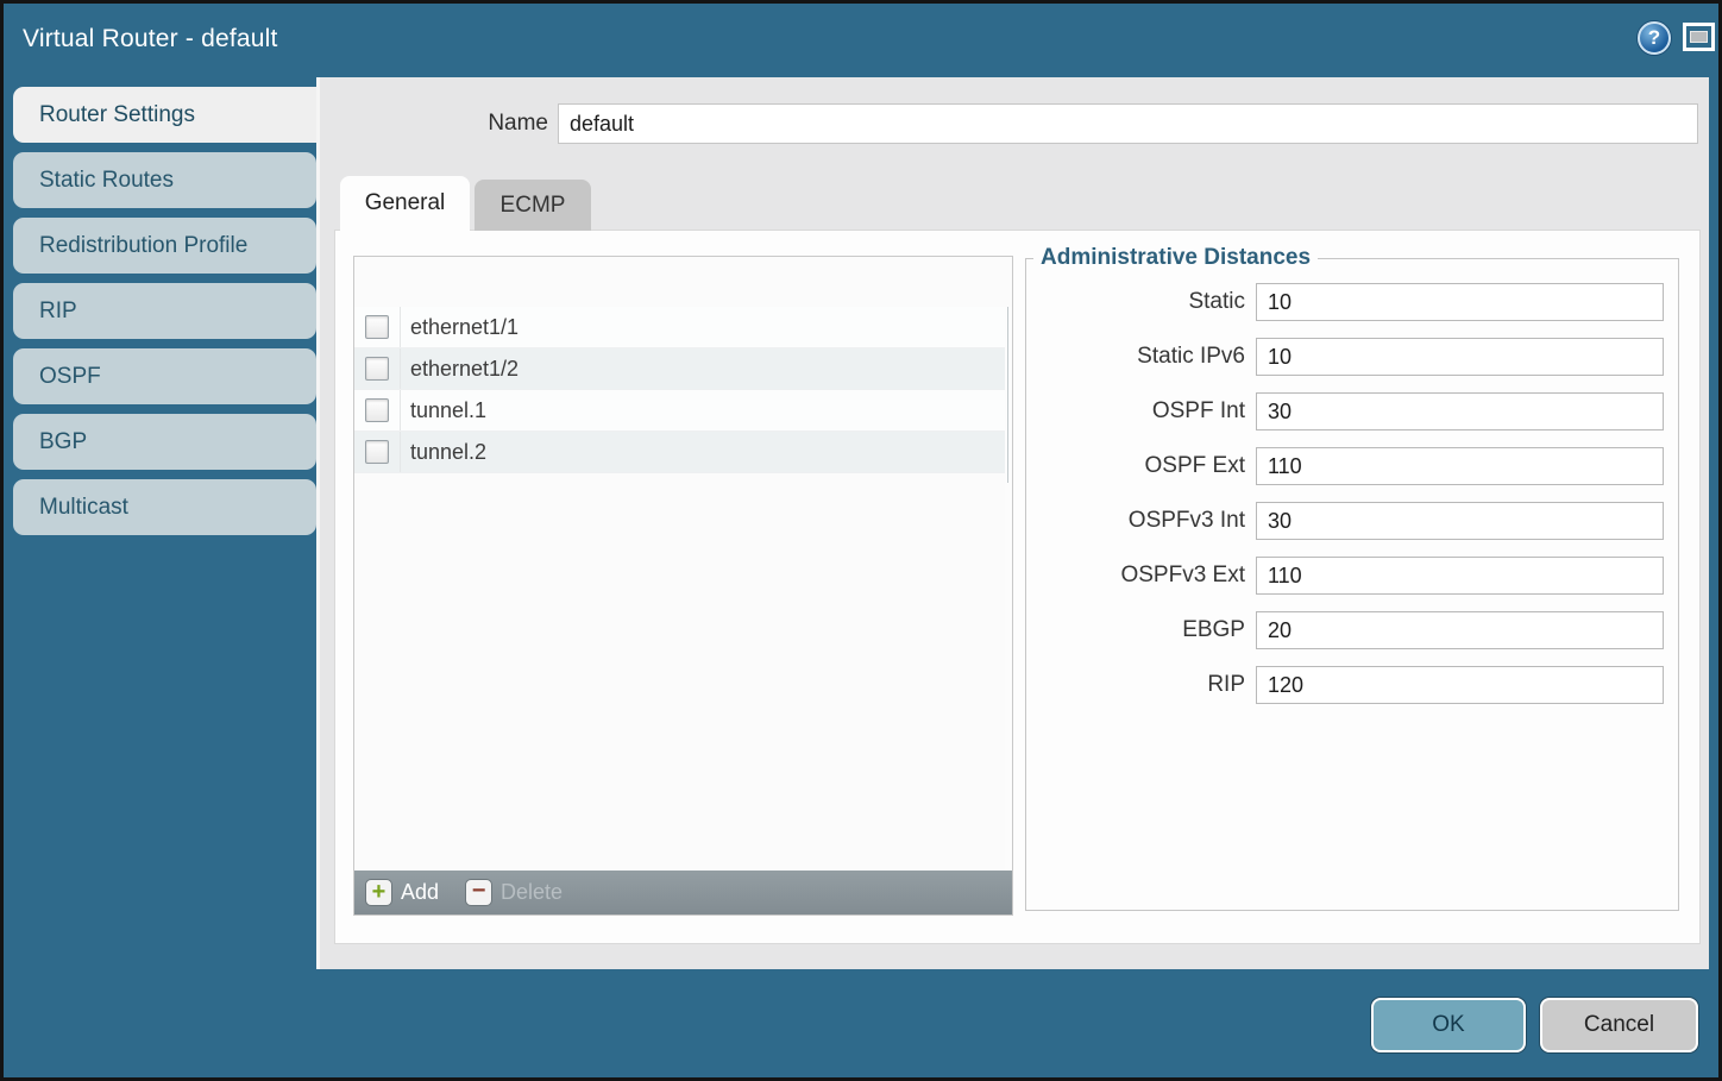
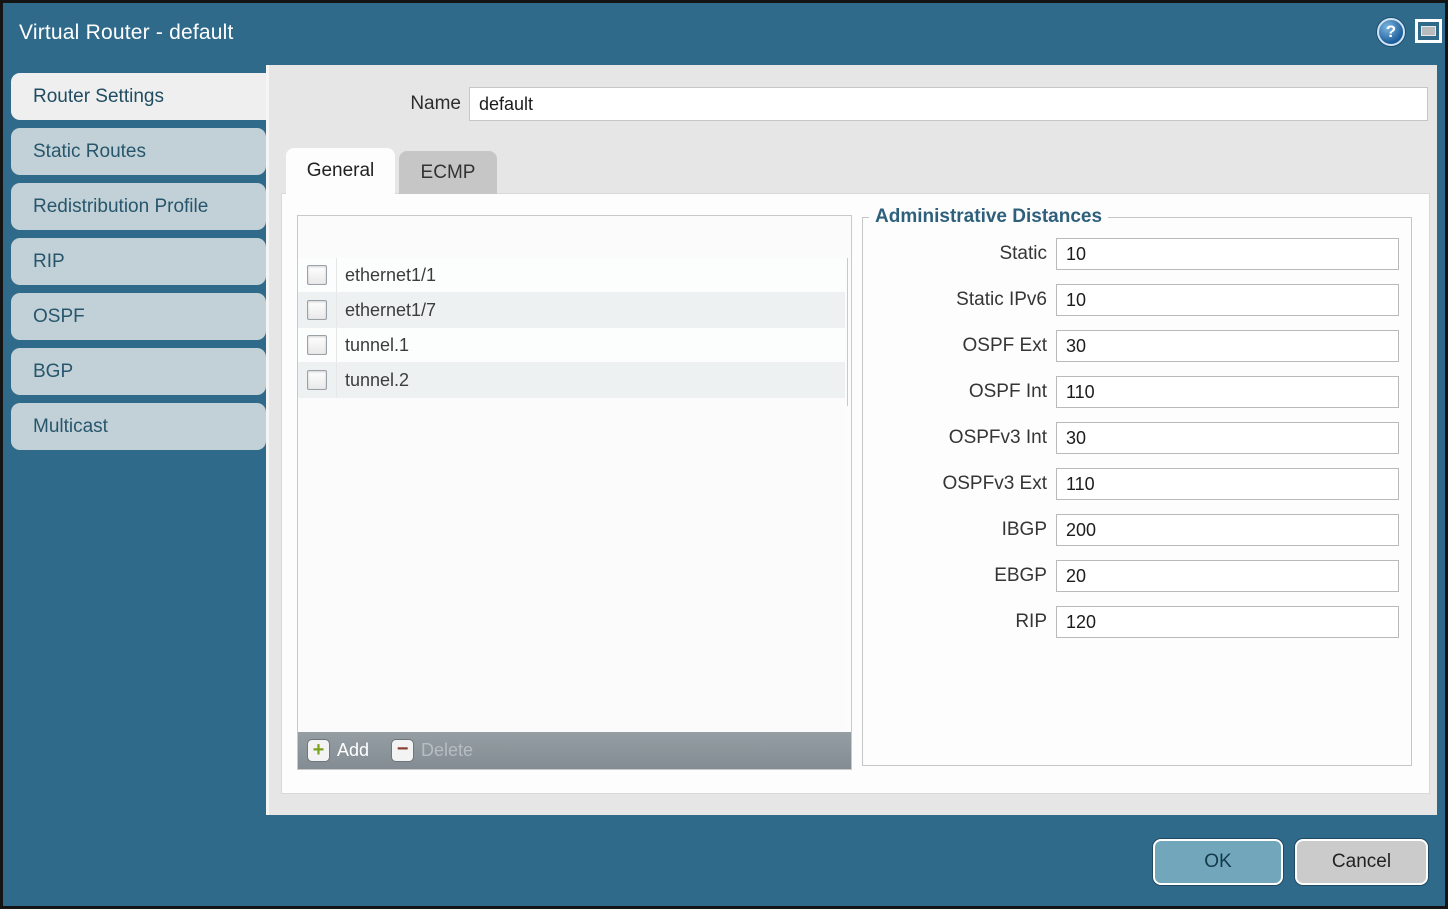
  Virtual Router - default
  ?
  Router Settings
  Static Routes
  Redistribution Profile
  RIP
  OSPF
  BGP
  Multicast
  Name
  default
  General
  ECMP
  ethernet1/1
- ethernet1/2
+ ethernet1/7
  tunnel.1
  tunnel.2
  +
  Add
  −
  Delete
  Administrative Distances
  Static
  10
  Static IPv6
  10
- OSPF Int
+ OSPF Ext
  30
- OSPF Ext
+ OSPF Int
  110
  OSPFv3 Int
  30
  OSPFv3 Ext
  110
+ IBGP
+ 200
  EBGP
  20
  RIP
  120
  OK
  Cancel
